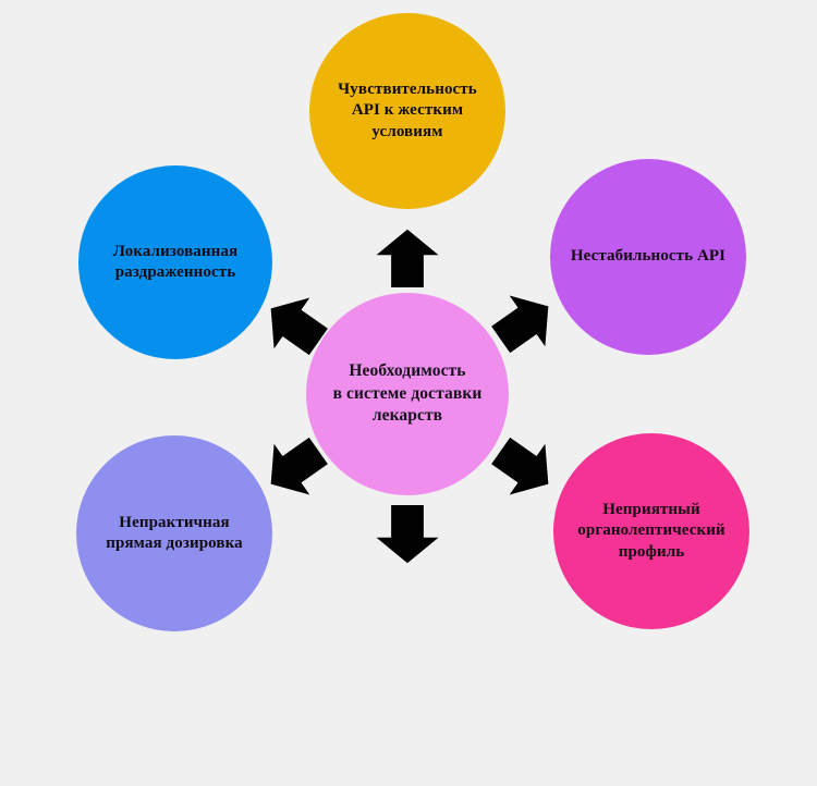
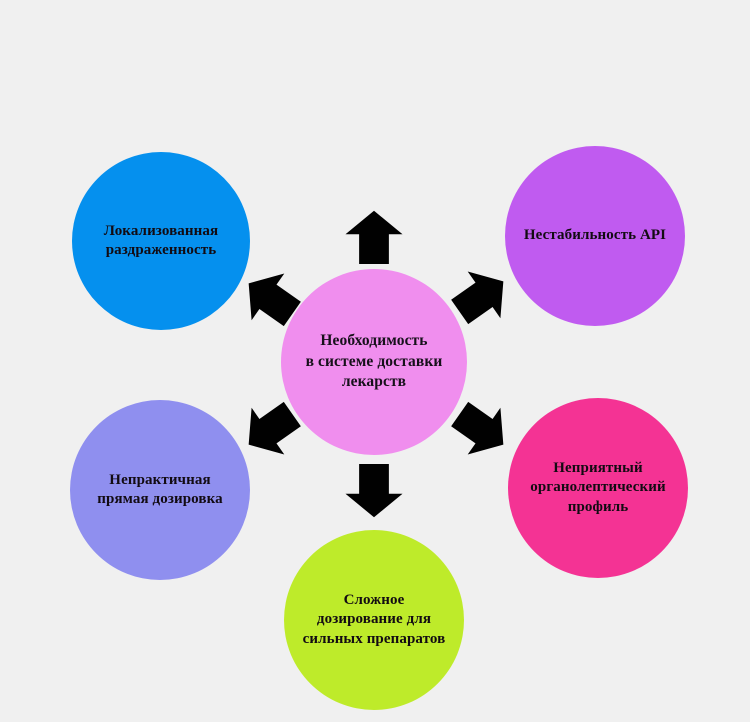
- Чувствительность
- API к жестким
- условиям
  Нестабильность API
  Неприятный
  органолептический
  профиль
+ Сложное
+ дозирование для
+ сильных препаратов
  Непрактичная
  прямая дозировка
  Локализованная
  раздраженность
  Необходимость
  в системе доставки
  лекарств
